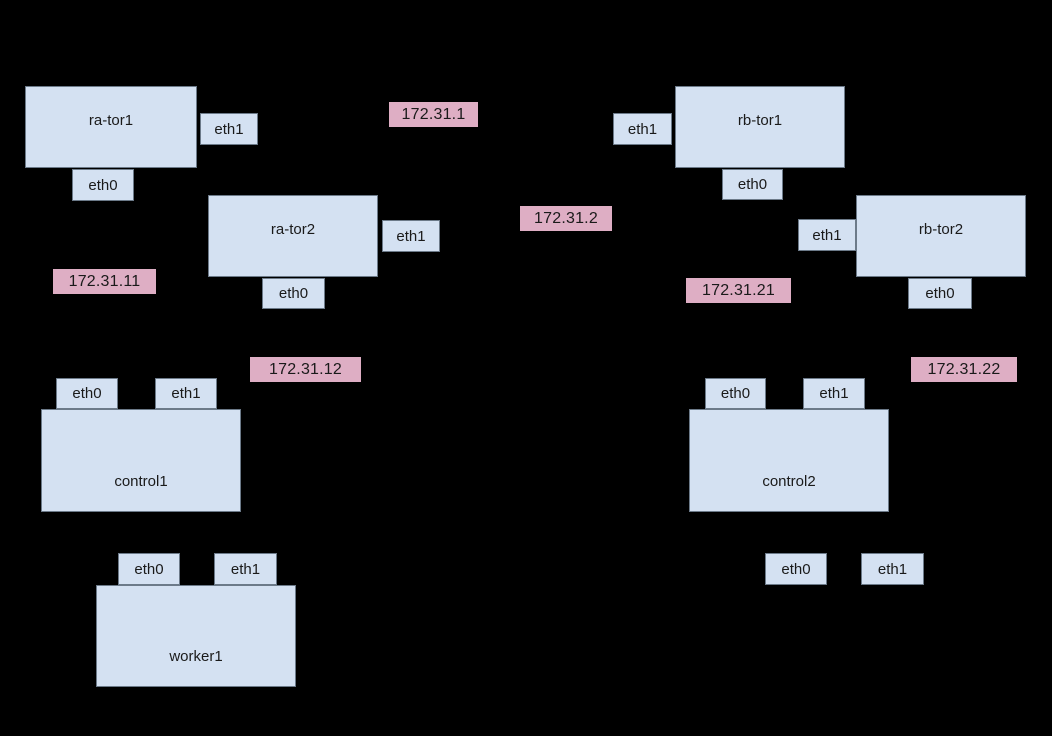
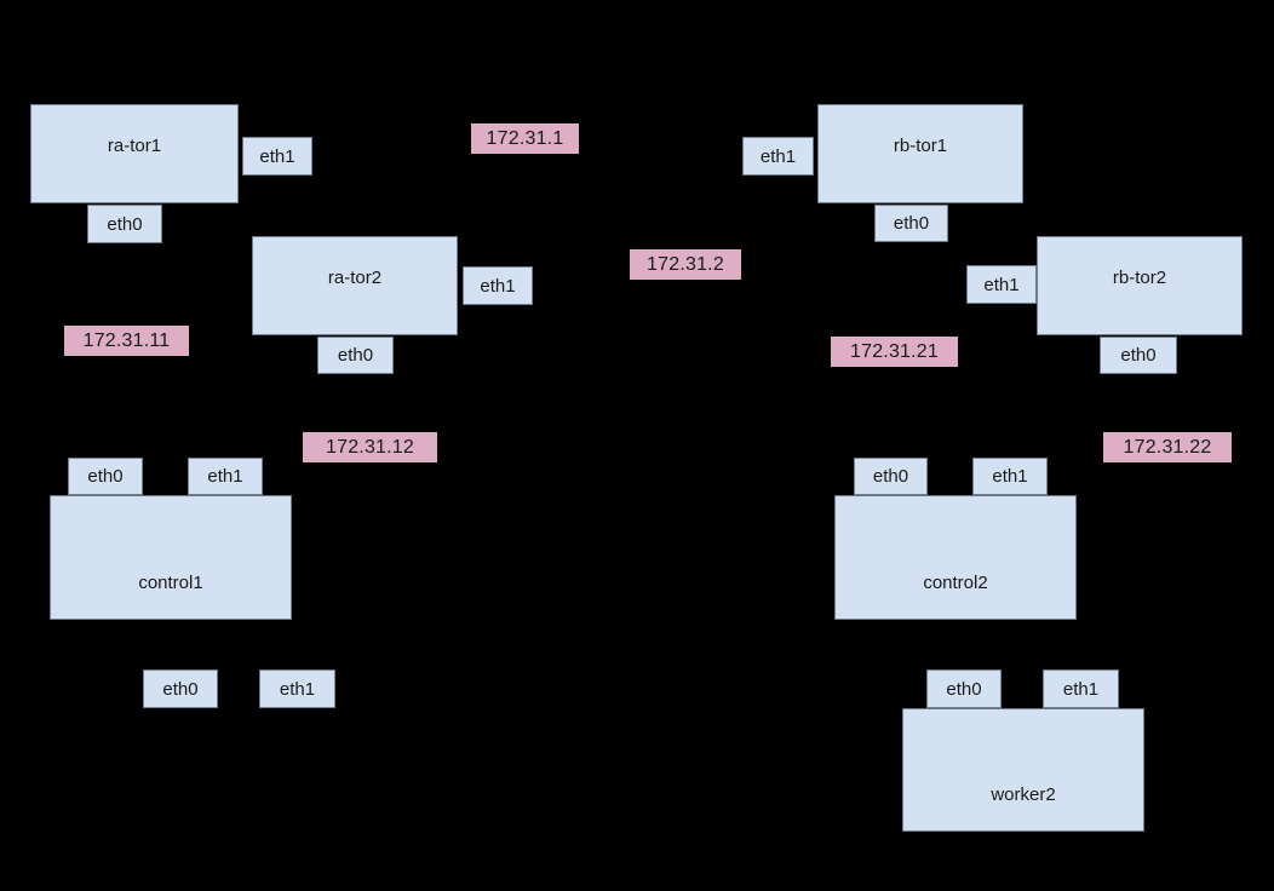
  ra-tor1
  eth1
  eth0
  ra-tor2
  eth1
  eth0
  control1
  eth0
  eth1
- worker1
  eth0
  eth1
  rb-tor1
  eth1
  eth0
  rb-tor2
  eth1
  eth0
  control2
  eth0
  eth1
+ worker2
  eth0
  eth1
  172.31.1
  172.31.2
  172.31.11
  172.31.12
  172.31.21
  172.31.22
